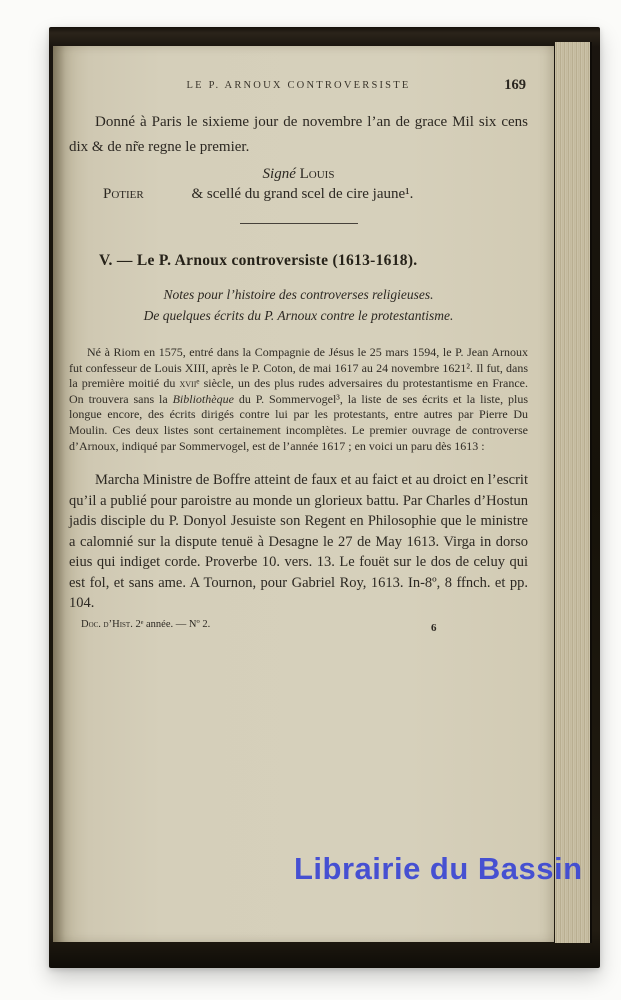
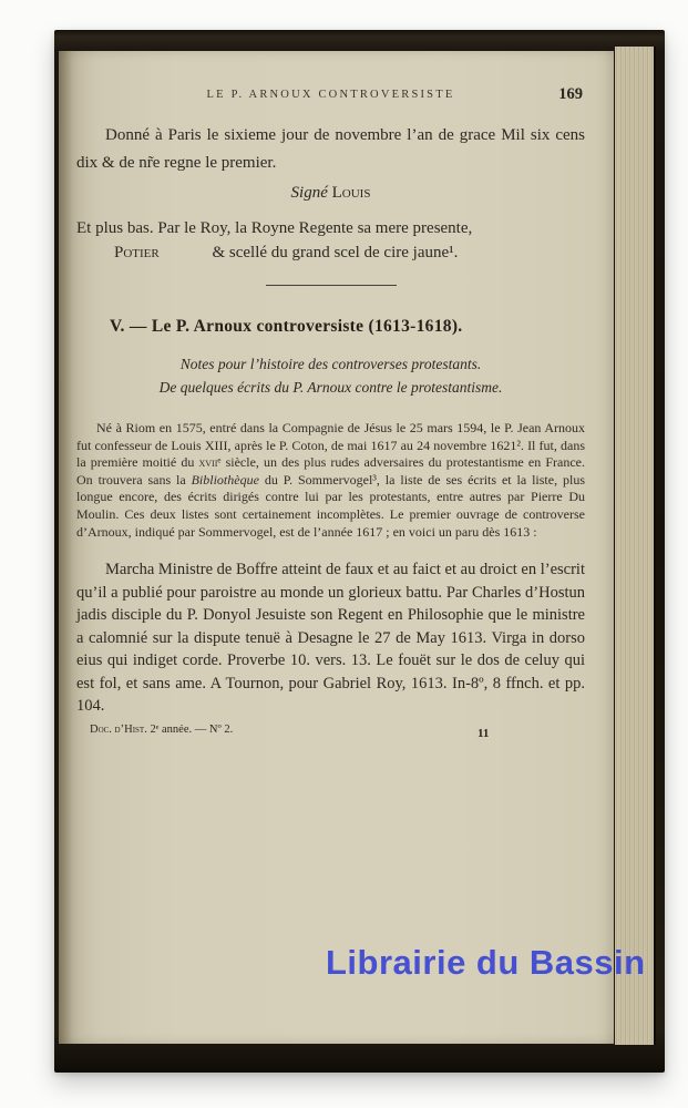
  LE P. ARNOUX CONTROVERSISTE
  169
  Donné à Paris le sixieme jour de novembre l’an de grace Mil six cens dix & de nr̃e regne le premier.
  Signé Louis
+ Et plus bas. Par le Roy, la Royne Regente sa mere presente,
  Potier & scellé du grand scel de cire jaune¹.
  V. — Le P. Arnoux controversiste (1613-1618).
- Notes pour l’histoire des controverses religieuses.
+ Notes pour l’histoire des controverses protestants.
  De quelques écrits du P. Arnoux contre le protestantisme.
  Né à Riom en 1575, entré dans la Compagnie de Jésus le 25 mars 1594, le P. Jean Arnoux fut confesseur de Louis XIII, après le P. Coton, de mai 1617 au 24 novembre 1621². Il fut, dans la première moitié du xviiᵉ siècle, un des plus rudes adversaires du protestantisme en France. On trouvera sans la Bibliothèque du P. Sommervogel³, la liste de ses écrits et la liste, plus longue encore, des écrits dirigés contre lui par les protestants, entre autres par Pierre Du Moulin. Ces deux listes sont certainement incomplètes. Le premier ouvrage de controverse d’Arnoux, indiqué par Sommervogel, est de l’année 1617 ; en voici un paru dès 1613 :
  Marcha Ministre de Boffre atteint de faux et au faict et au droict en l’escrit qu’il a publié pour paroistre au monde un glorieux battu. Par Charles d’Hostun jadis disciple du P. Donyol Jesuiste son Regent en Philosophie que le ministre a calomnié sur la dispute tenuë à Desagne le 27 de May 1613. Virga in dorso eius qui indiget corde. Proverbe 10. vers. 13. Le fouët sur le dos de celuy qui est fol, et sans ame. A Tournon, pour Gabriel Roy, 1613. In-8º, 8 ffnch. et pp. 104.
  Doc. d’Hist. 2ᵉ année. — Nº 2.
- 6
+ 11
  Librairie du Bassin
